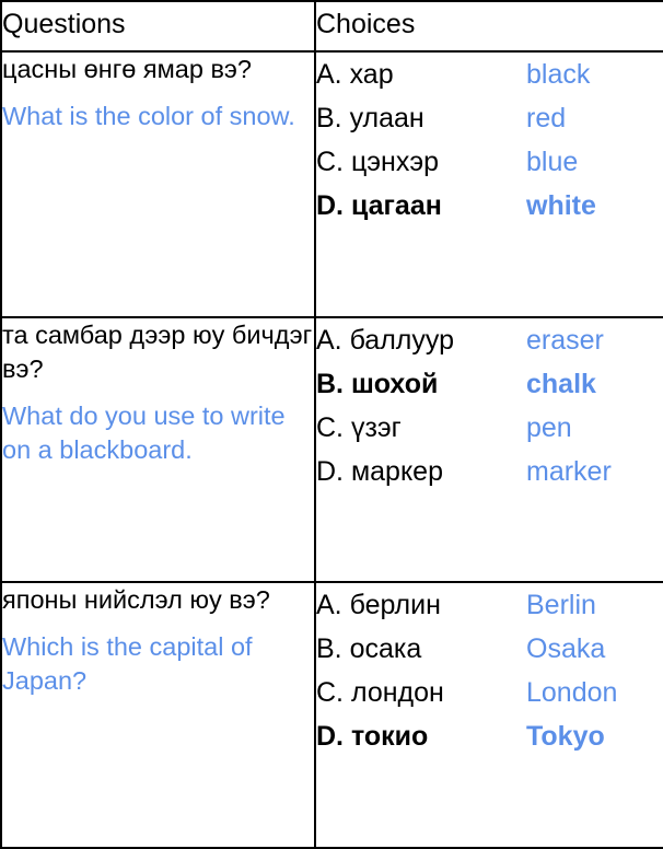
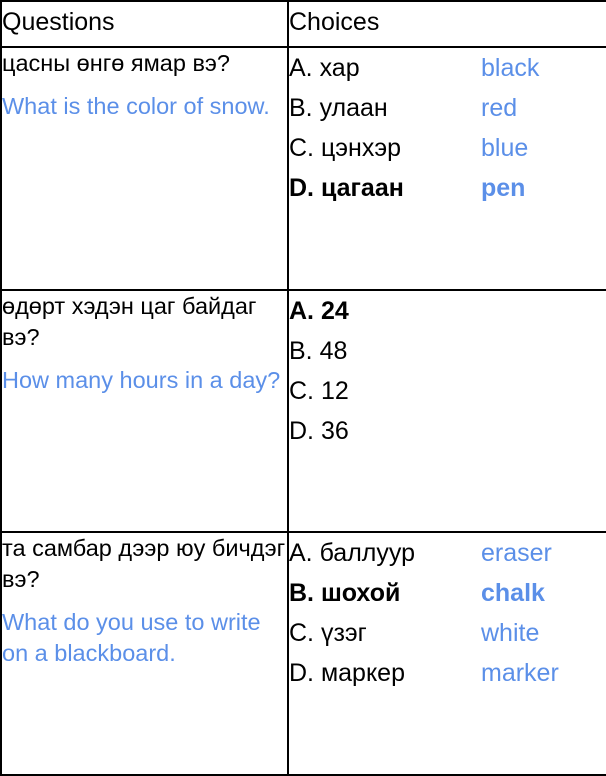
  Questions	Choices
- цасны өнгө ямар вэ?What is the color of snow.	A. хар blackB. улаан redC. цэнхэр blueD. цагаан white
+ цасны өнгө ямар вэ?What is the color of snow.	A. хар blackB. улаан redC. цэнхэр blueD. цагаан pen
+ өдөрт хэдэн цаг байдаг вэ?How many hours in a day?	A. 24B. 48C. 12D. 36
- та самбар дээр юу бичдэг вэ?What do you use to write on a blackboard.	A. баллуур eraserB. шохой chalkC. үзэг penD. маркер marker
+ та самбар дээр юу бичдэг вэ?What do you use to write on a blackboard.	A. баллуур eraserB. шохой chalkC. үзэг whiteD. маркер marker
- японы нийслэл юу вэ?Which is the capital of Japan?	A. берлин BerlinB. осака OsakaC. лондон LondonD. токио Tokyo
